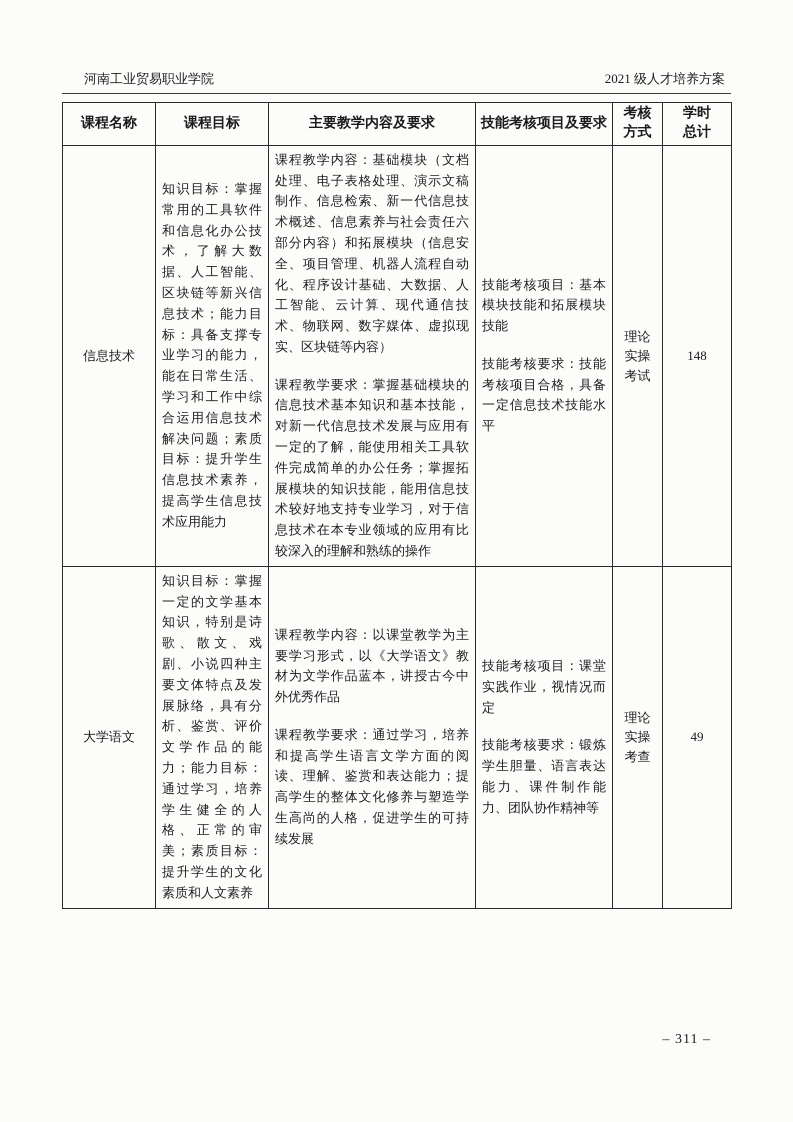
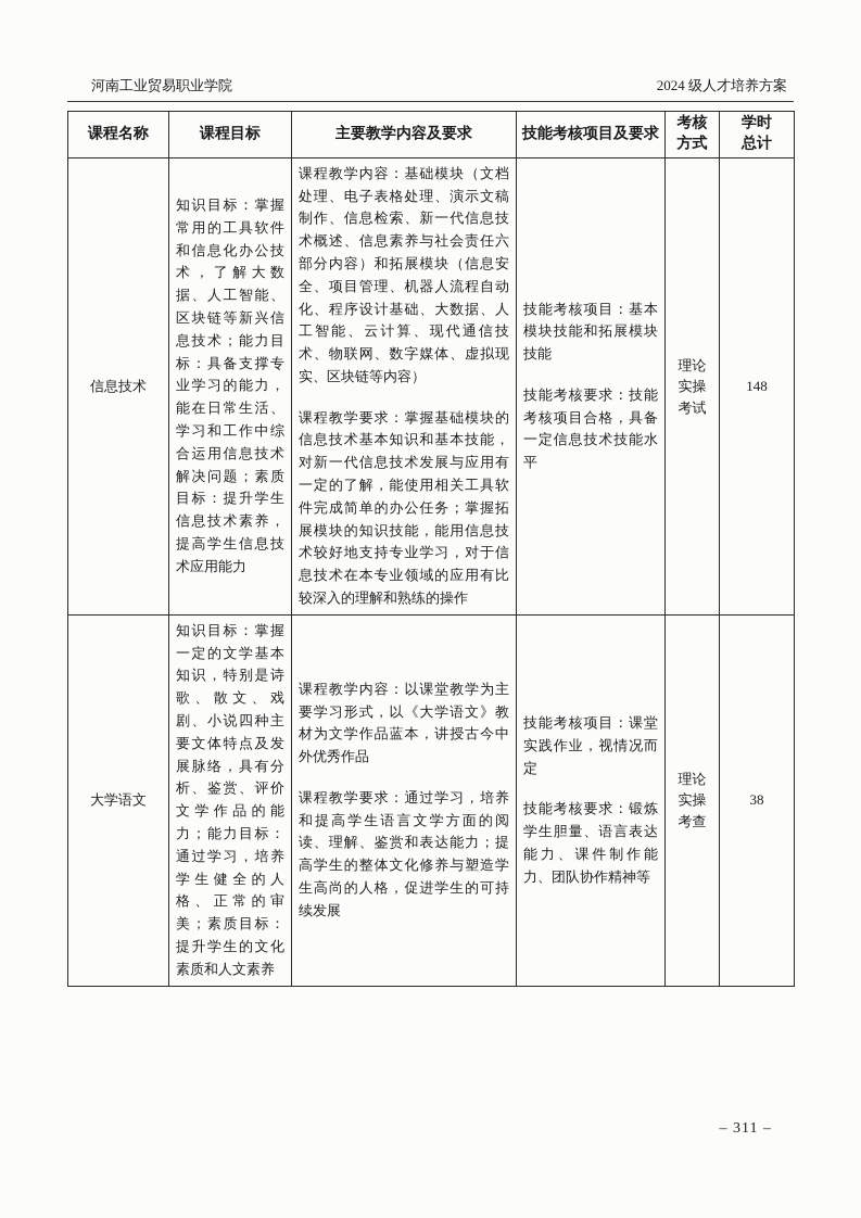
  河南工业贸易职业学院
- 2021 级人才培养方案
+ 2024 级人才培养方案
  课程名称	课程目标	主要教学内容及要求	技能考核项目及要求	考核方式	学时总计
  信息技术	知识目标：掌握常用的工具软件和信息化办公技术，了解大数据、人工智能、区块链等新兴信息技术；能力目标：具备支撑专业学习的能力，能在日常生活、学习和工作中综合运用信息技术解决问题；素质目标：提升学生信息技术素养，提高学生信息技术应用能力	课程教学内容：基础模块（文档处理、电子表格处理、演示文稿制作、信息检索、新一代信息技术概述、信息素养与社会责任六部分内容）和拓展模块（信息安全、项目管理、机器人流程自动化、程序设计基础、大数据、人工智能、云计算、现代通信技术、物联网、数字媒体、虚拟现实、区块链等内容） 课程教学要求：掌握基础模块的信息技术基本知识和基本技能，对新一代信息技术发展与应用有一定的了解，能使用相关工具软件完成简单的办公任务；掌握拓展模块的知识技能，能用信息技术较好地支持专业学习，对于信息技术在本专业领域的应用有比较深入的理解和熟练的操作	技能考核项目：基本模块技能和拓展模块技能 技能考核要求：技能考核项目合格，具备一定信息技术技能水平	理论 实操 考试	148
- 大学语文	知识目标：掌握一定的文学基本知识，特别是诗歌、散文、戏剧、小说四种主要文体特点及发展脉络，具有分析、鉴赏、评价文学作品的能力；能力目标：通过学习，培养学生健全的人格、正常的审美；素质目标：提升学生的文化素质和人文素养	课程教学内容：以课堂教学为主要学习形式，以《大学语文》教材为文学作品蓝本，讲授古今中外优秀作品 课程教学要求：通过学习，培养和提高学生语言文学方面的阅读、理解、鉴赏和表达能力；提高学生的整体文化修养与塑造学生高尚的人格，促进学生的可持续发展	技能考核项目：课堂实践作业，视情况而定 技能考核要求：锻炼学生胆量、语言表达能力、课件制作能力、团队协作精神等	理论 实操 考查	49
+ 大学语文	知识目标：掌握一定的文学基本知识，特别是诗歌、散文、戏剧、小说四种主要文体特点及发展脉络，具有分析、鉴赏、评价文学作品的能力；能力目标：通过学习，培养学生健全的人格、正常的审美；素质目标：提升学生的文化素质和人文素养	课程教学内容：以课堂教学为主要学习形式，以《大学语文》教材为文学作品蓝本，讲授古今中外优秀作品 课程教学要求：通过学习，培养和提高学生语言文学方面的阅读、理解、鉴赏和表达能力；提高学生的整体文化修养与塑造学生高尚的人格，促进学生的可持续发展	技能考核项目：课堂实践作业，视情况而定 技能考核要求：锻炼学生胆量、语言表达能力、课件制作能力、团队协作精神等	理论 实操 考查	38
  – 311 –
